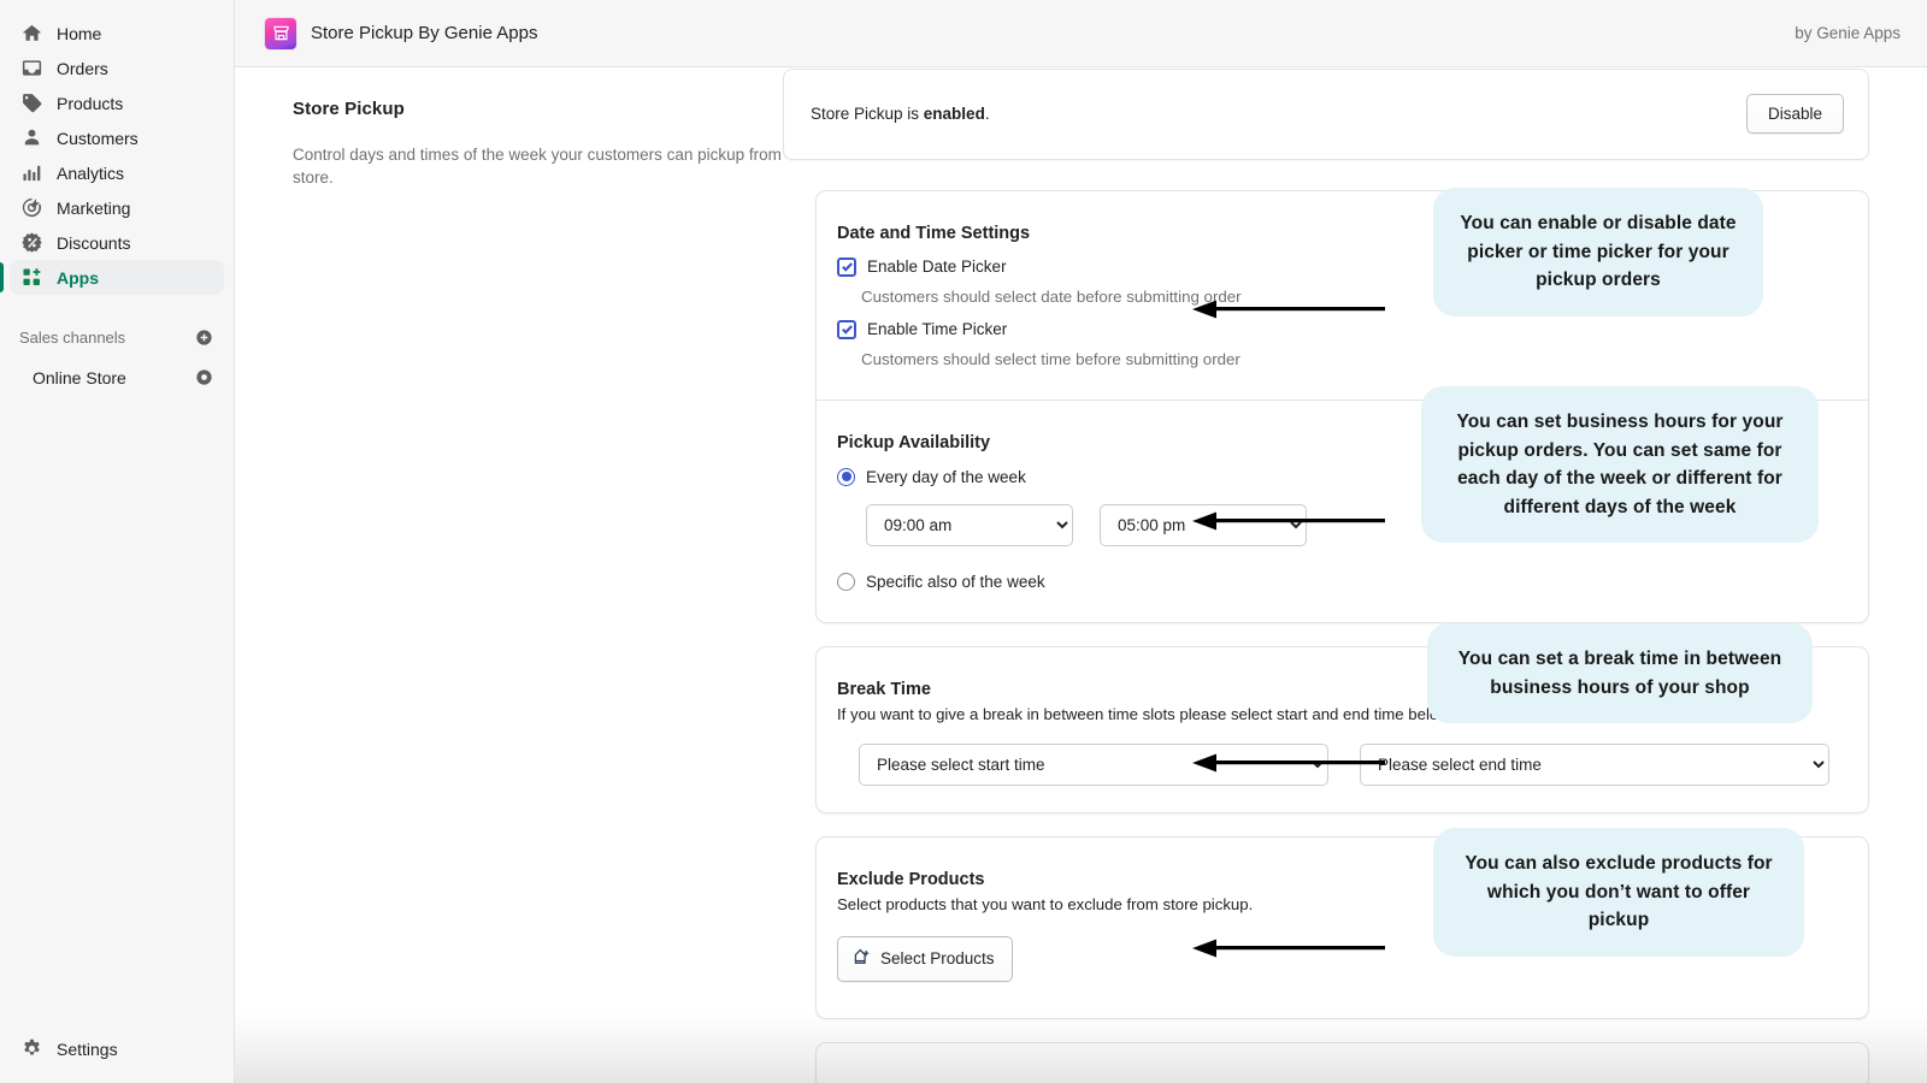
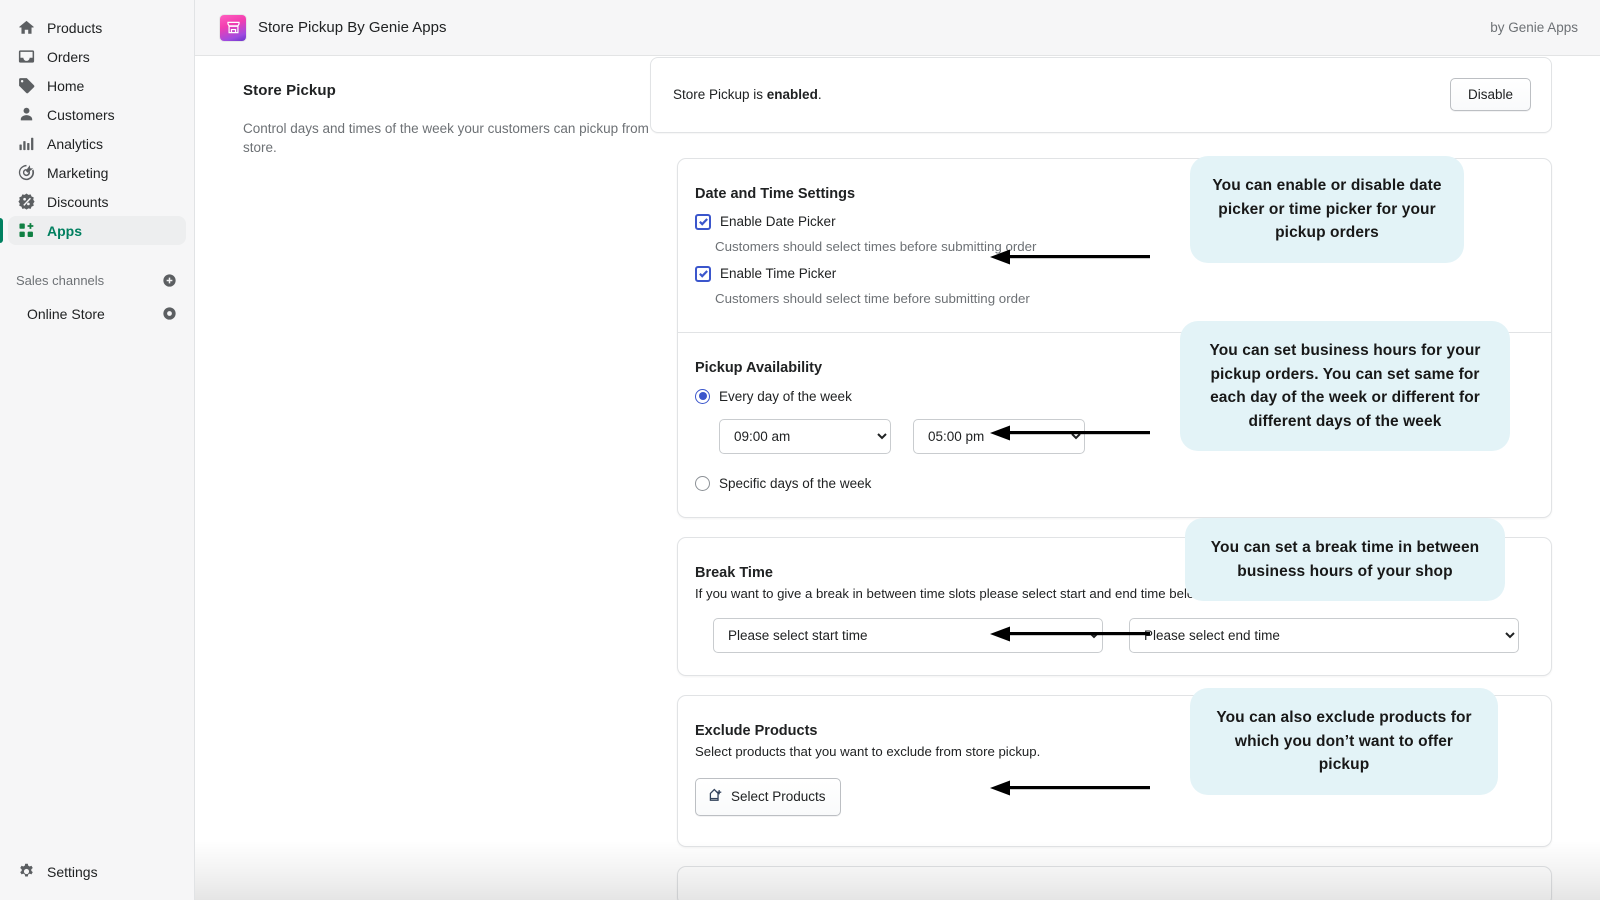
- Home
+ Products
  Orders
- Products
+ Home
  Customers
  Analytics
  Marketing
  Discounts
  Apps
  Sales channels
  Online Store
  Settings
  Store Pickup By Genie Apps
  by Genie Apps
  Store Pickup
  Control days and times of the week your customers can pickup from store.
  Store Pickup is enabled.
  Disable
  Date and Time Settings
  Enable Date Picker
- Customers should select date before submitting order
+ Customers should select times before submitting order
  Enable Time Picker
  Customers should select time before submitting order
  Pickup Availability
  Every day of the week
  09:00 am
  05:00 pm
- Specific also of the week
+ Specific days of the week
  Break Time
  If you want to give a break in between time slots please select start and end time bel
  Please select start time
  Please select end time
  Exclude Products
  Select products that you want to exclude from store pickup.
  Select Products
  You can enable or disable date picker or time picker for your pickup orders
  You can set business hours for your pickup orders. You can set same for each day of the week or different for different days of the week
  You can set a break time in between business hours of your shop
  You can also exclude products for which you don’t want to offer pickup
